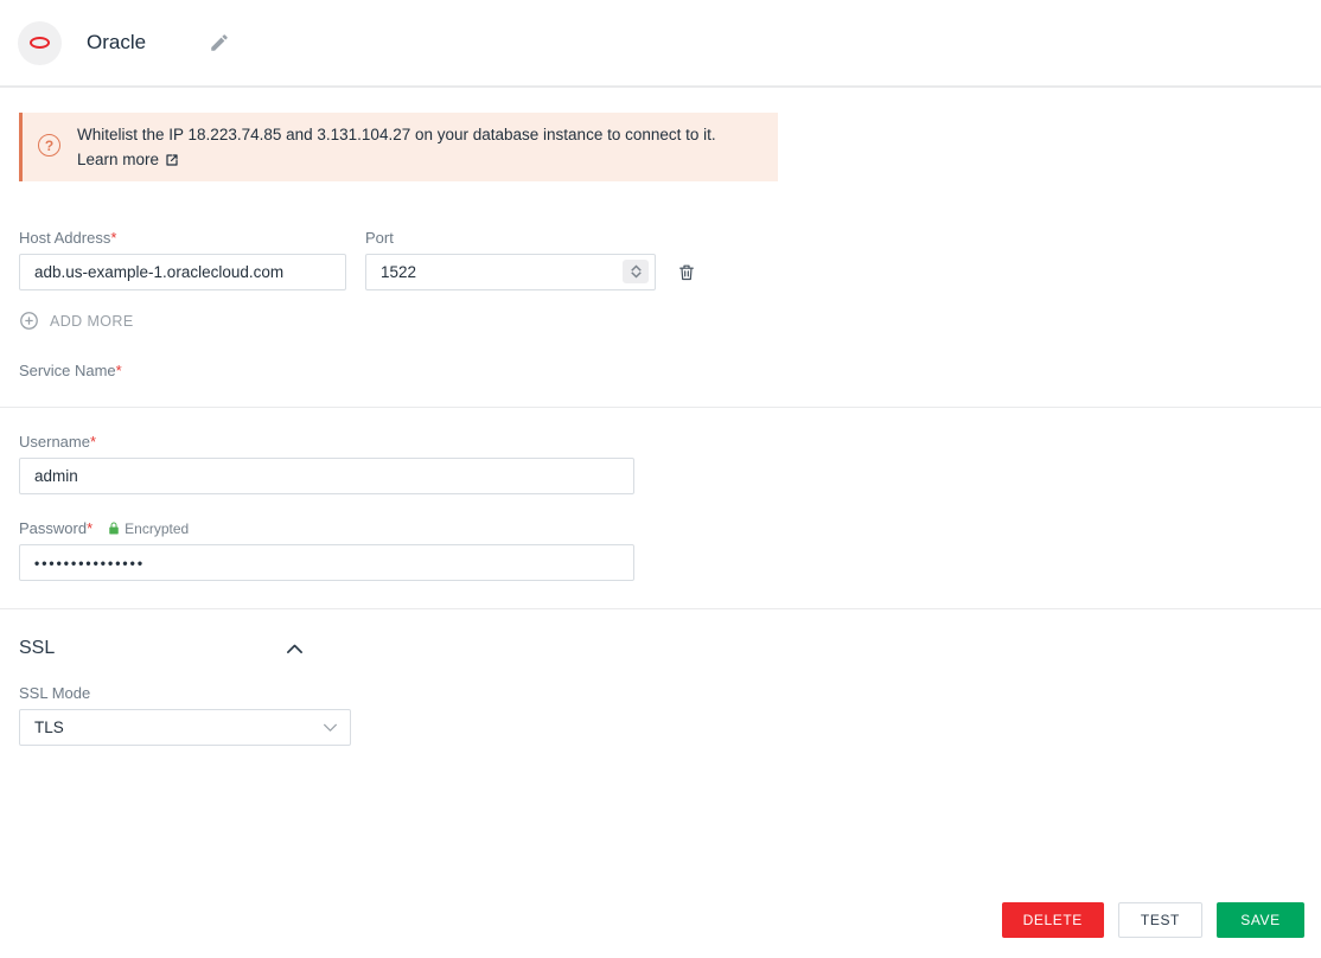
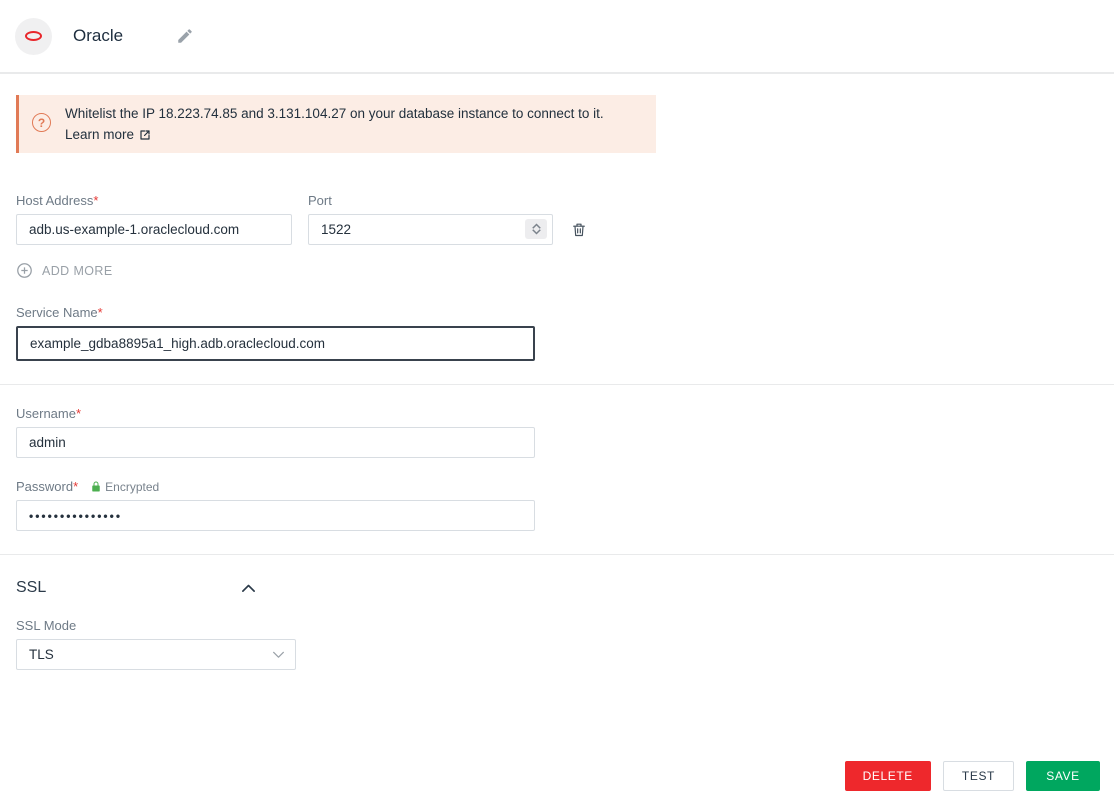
  Oracle
  ?
  Whitelist the IP 18.223.74.85 and 3.131.104.27 on your database instance to connect to it.
  Learn more
  Host Address*
  adb.us-example-1.oraclecloud.com
  Port
  1522
  ADD MORE
  Service Name*
+ example_gdba8895a1_high.adb.oraclecloud.com
  Username*
  admin
  Password*
  Encrypted
  •••••••••••••••
  SSL
  SSL Mode
  TLS
  DELETE
  TEST
  SAVE
